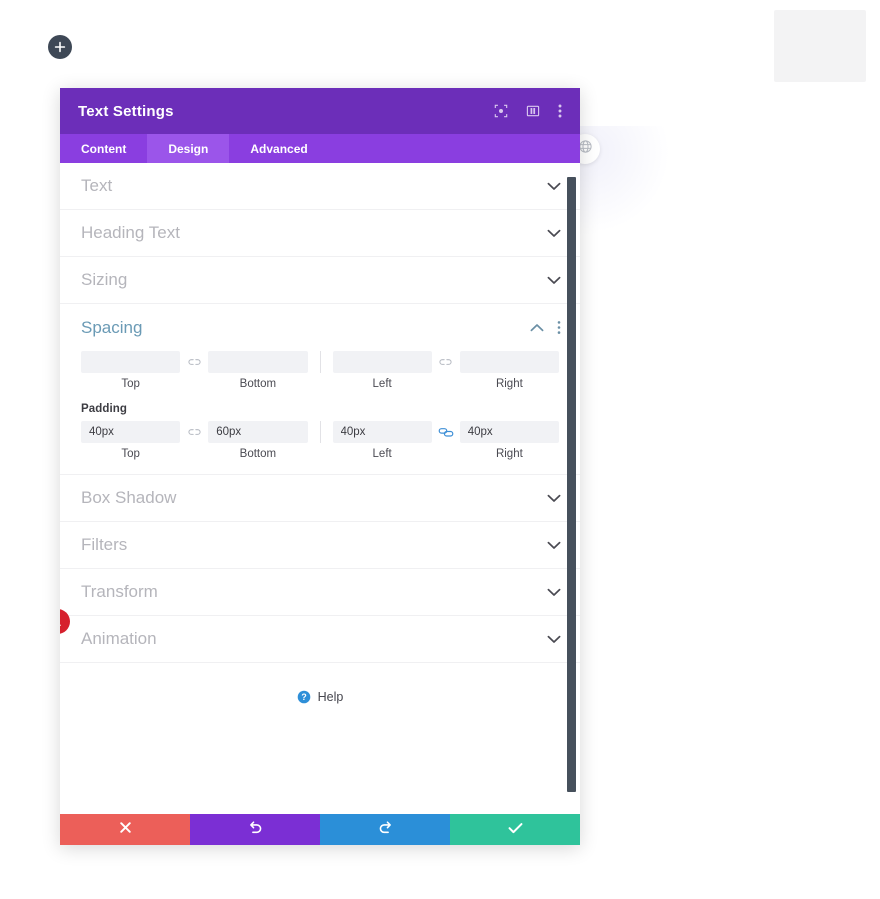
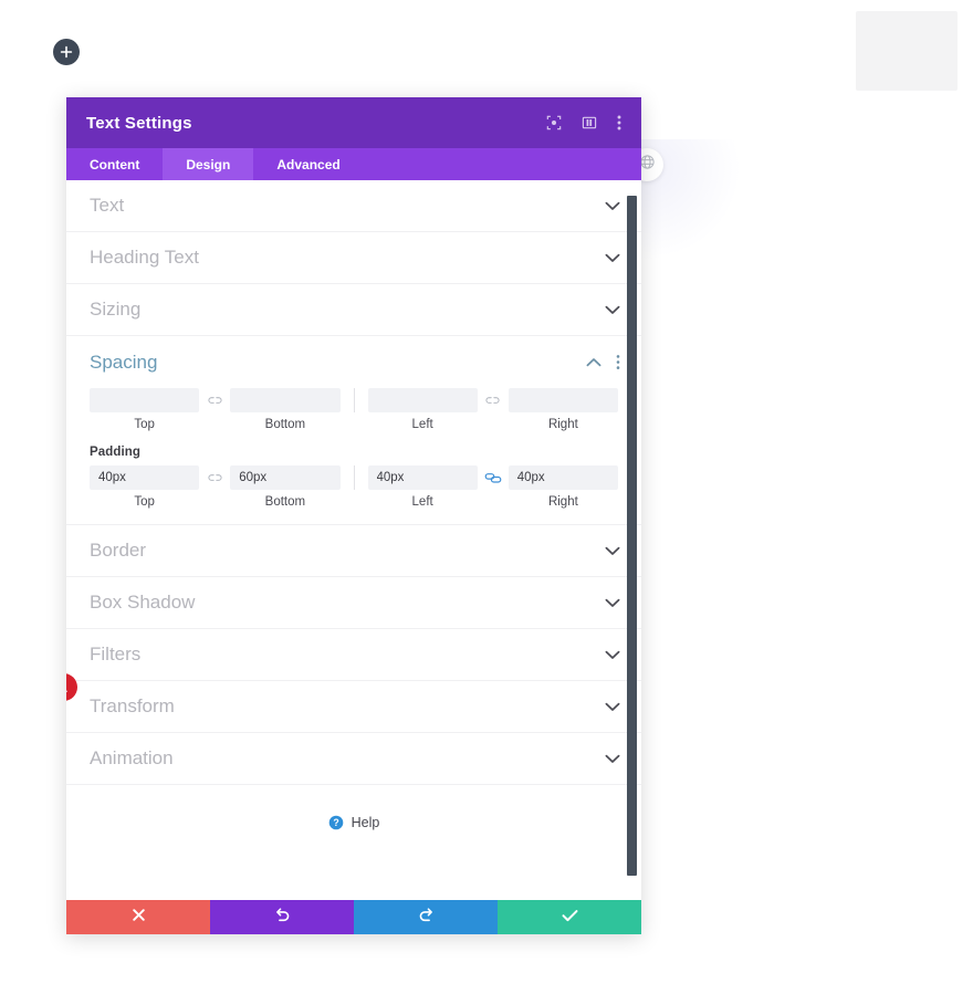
  Text Settings
  Content
  Design
  Advanced
  Text
  Heading Text
  Sizing
  Spacing
  Top
  Bottom
  Left
  Right
  Padding
  40px
  60px
  40px
  40px
  Top
  Bottom
  Left
  Right
+ Border
  Box Shadow
  Filters
  Transform
  Animation
  ?
  Help
